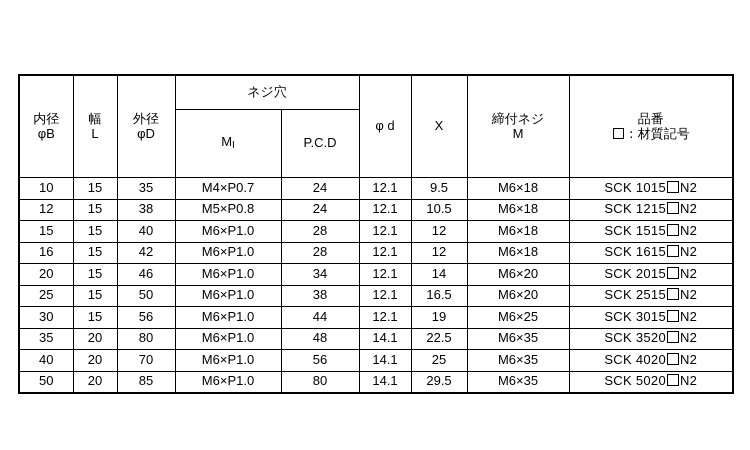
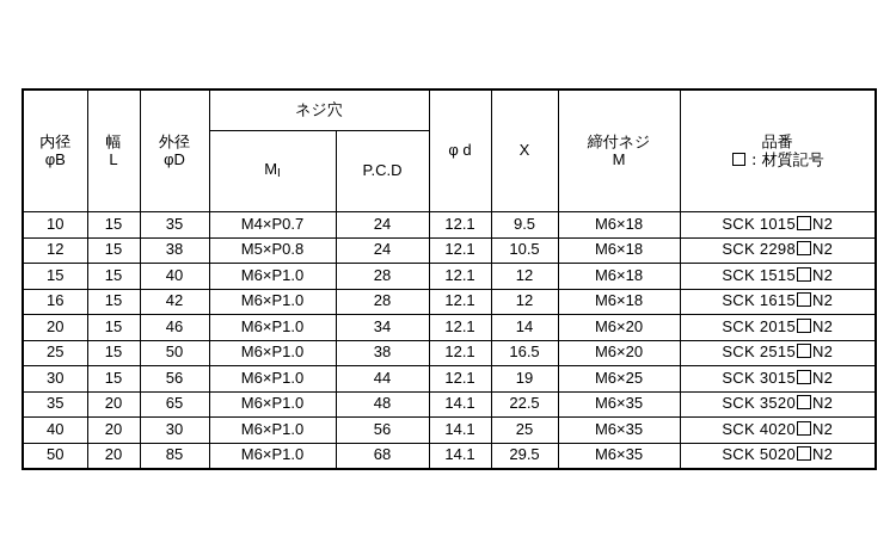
  内径 φB	幅 L	外径 φD	ネジ穴	φ d	X	締付ネジ M	品番 ：材質記号
  MI	P.C.D
  10	15	35	M4×P0.7	24	12.1	9.5	M6×18	SCK 1015 N2
- 12	15	38	M5×P0.8	24	12.1	10.5	M6×18	SCK 1215 N2
+ 12	15	38	M5×P0.8	24	12.1	10.5	M6×18	SCK 2298 N2
  15	15	40	M6×P1.0	28	12.1	12	M6×18	SCK 1515 N2
  16	15	42	M6×P1.0	28	12.1	12	M6×18	SCK 1615 N2
  20	15	46	M6×P1.0	34	12.1	14	M6×20	SCK 2015 N2
  25	15	50	M6×P1.0	38	12.1	16.5	M6×20	SCK 2515 N2
  30	15	56	M6×P1.0	44	12.1	19	M6×25	SCK 3015 N2
- 35	20	80	M6×P1.0	48	14.1	22.5	M6×35	SCK 3520 N2
+ 35	20	65	M6×P1.0	48	14.1	22.5	M6×35	SCK 3520 N2
- 40	20	70	M6×P1.0	56	14.1	25	M6×35	SCK 4020 N2
+ 40	20	30	M6×P1.0	56	14.1	25	M6×35	SCK 4020 N2
- 50	20	85	M6×P1.0	80	14.1	29.5	M6×35	SCK 5020 N2
+ 50	20	85	M6×P1.0	68	14.1	29.5	M6×35	SCK 5020 N2
